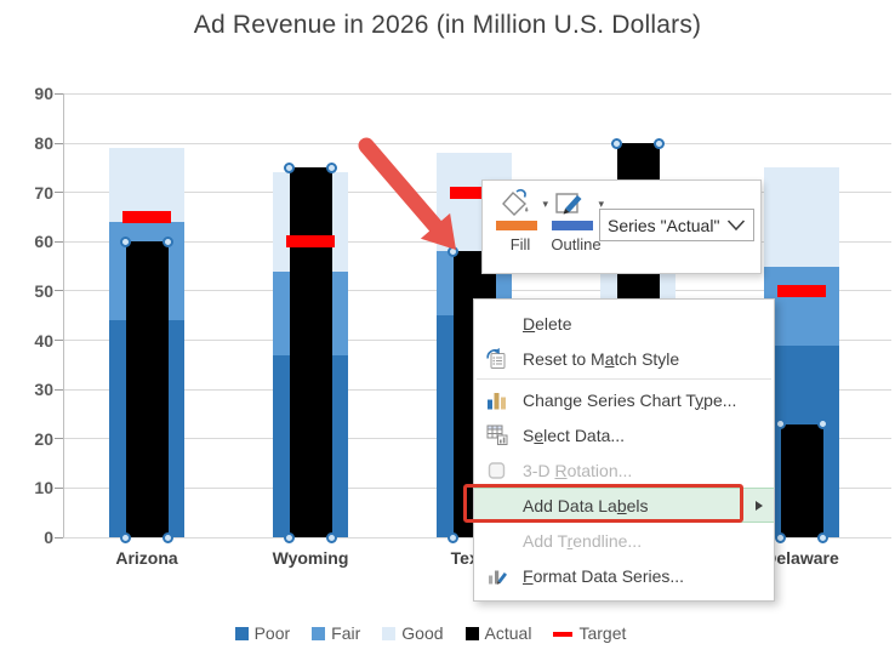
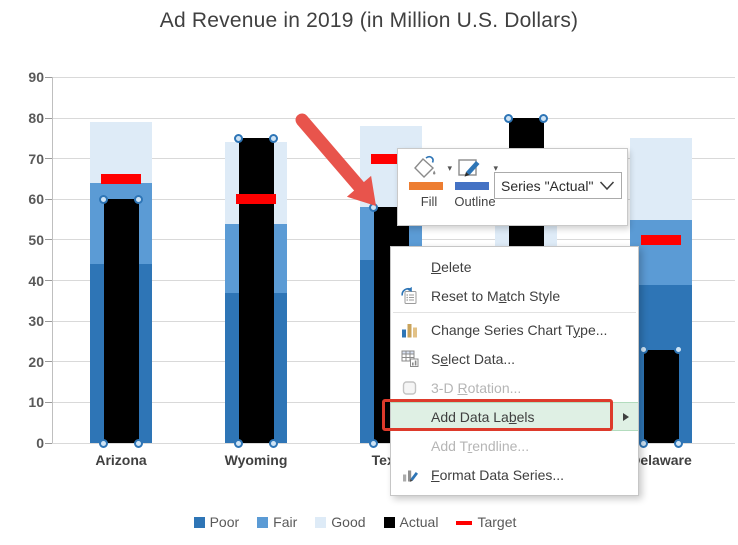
- Ad Revenue in 2026 (in Million U.S. Dollars)
+ Ad Revenue in 2019 (in Million U.S. Dollars)
  0
  10
  20
  30
  40
  50
  60
  70
  80
  90
  Arizona
  Wyoming
  elaware
  ▾
  Fill
  ▾
  Outline
  Series "Actual"
  Delete
  Reset to Match Style
  Change Series Chart Type...
  Select Data...
  3-D Rotation...
  Add Data Labels
  Add Trendline...
  Format Data Series...
  Poor
  Fair
  Good
  Actual
  Target
